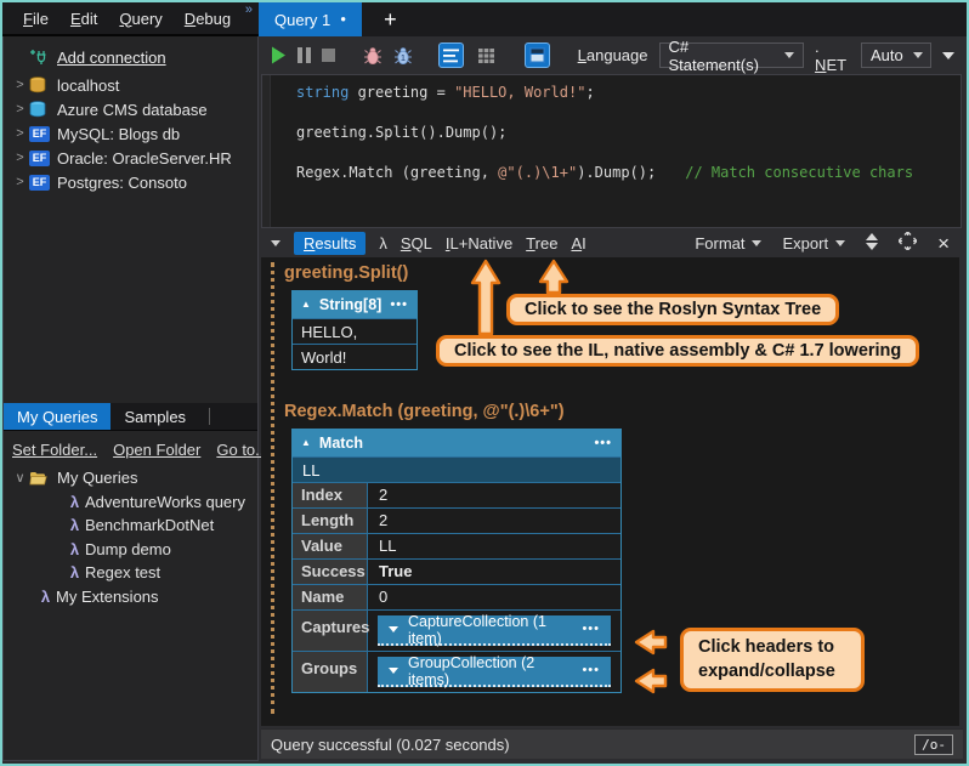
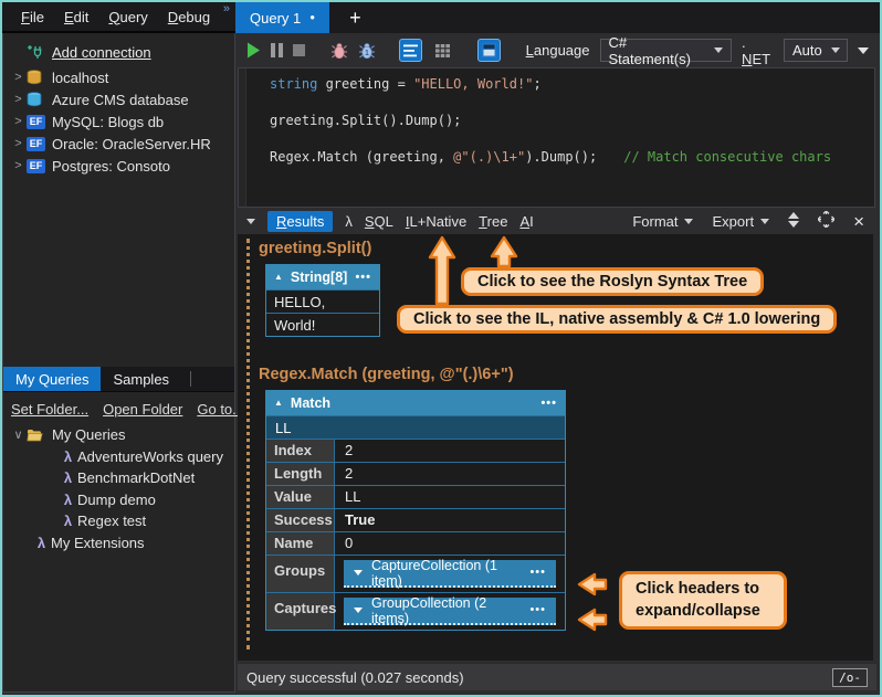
  File
  Edit
  Query
  Debug
  »
  Query 1
  ●
  +
  Add connection
  >
  localhost
  >
  Azure CMS database
  >
  EF
  MySQL: Blogs db
  >
  EF
  Oracle: OracleServer.HR
  >
  EF
  Postgres: Consoto
  My Queries
  Samples
  Set Folder...
  Open Folder
  Go to.
  ∨
  My Queries
  λ
  AdventureWorks query
  λ
  BenchmarkDotNet
  λ
  Dump demo
  λ
  Regex test
  λ
  My Extensions
  1
  Language
  C# Statement(s)
  .NET
  Auto
  string greeting = "HELLO, World!";
  greeting.Split().Dump();
  Regex.Match (greeting, @"(.)\1+").Dump(); // Match consecutive chars
  Results
  λ
  SQL
  IL+Native
  Tree
  AI
  Format
  Export
  ×
  greeting.Split()
  ▲
  String[8]
  •••
  HELLO,
  World!
  Click to see the Roslyn Syntax Tree
- Click to see the IL, native assembly & C# 1.7 lowering
+ Click to see the IL, native assembly & C# 1.0 lowering
  Regex.Match (greeting, @"(.)\6+")
  ▲
  Match
  •••
  LL
  Index
  2
  Length
  2
  Value
  LL
  Success
  True
  Name
  0
- Captures
+ Groups
  CaptureCollection (1 item)
  •••
- Groups
+ Captures
  GroupCollection (2 items)
  •••
  Click headers to expand/collapse
  Query successful (0.027 seconds)
  /o-
